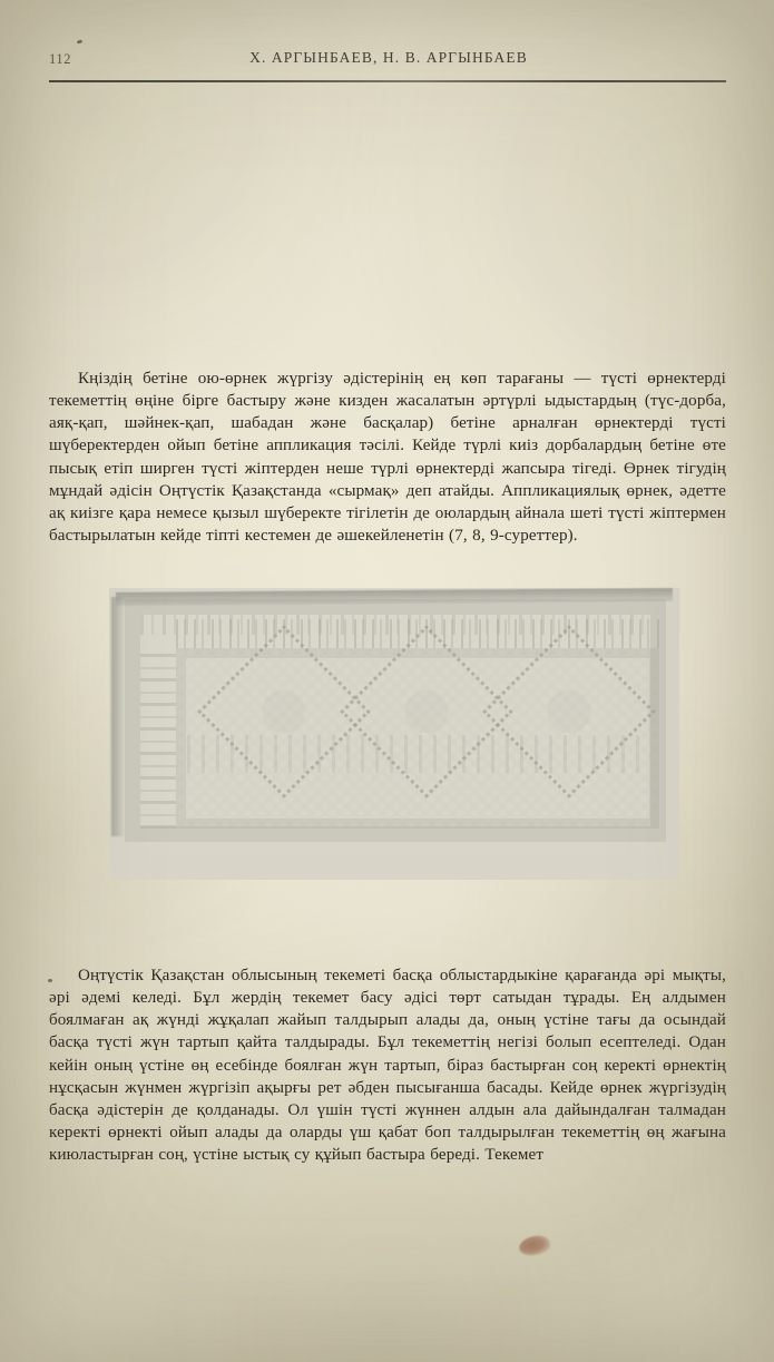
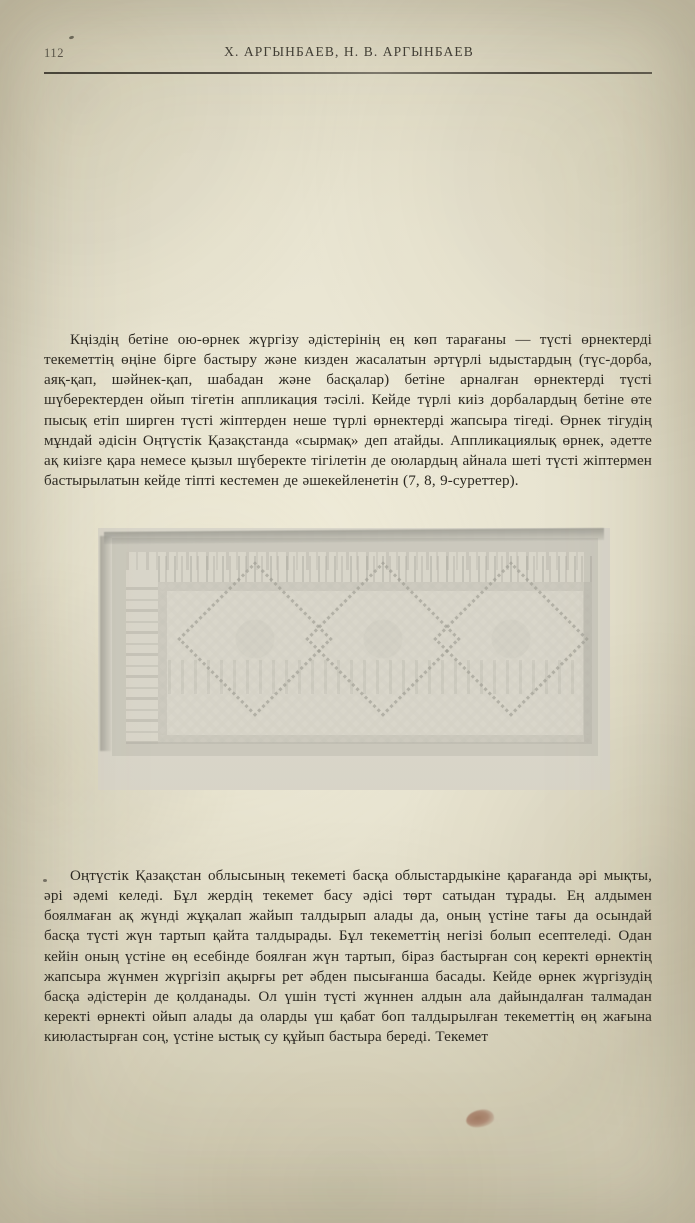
  112
  Х. АРГЫНБАЕВ, Н. В. АРГЫНБАЕВ
- Кңіздің бетіне ою-өрнек жүргізу әдістерінің ең көп тарағаны — түсті өрнектерді текеметтің өңіне бірге бастыру және кизден жасалатын әртүрлі ыдыстардың (түс-дорба, аяқ-қап, шәйнек-қап, шабадан және басқалар) бетіне арналған өрнектерді түсті шүберектерден ойып бетіне аппликация тәсілі. Кейде түрлі киіз дорбалардың бетіне өте пысық етіп ширген түсті жіптерден неше түрлі өрнектерді жапсыра тігеді. Өрнек тігудің мұндай әдісін Оңтүстік Қазақстанда «сырмақ» деп атайды. Аппликациялық өрнек, әдетте ақ киізге қара немесе қызыл шүберекте тігілетін де оюлардың айнала шеті түсті жіптермен бастырылатын кейде тіпті кестемен де әшекейленетін (7, 8, 9-суреттер).
+ Кңіздің бетіне ою-өрнек жүргізу әдістерінің ең көп тарағаны — түсті өрнектерді текеметтің өңіне бірге бастыру және кизден жасалатын әртүрлі ыдыстардың (түс-дорба, аяқ-қап, шәйнек-қап, шабадан және басқалар) бетіне арналған өрнектерді түсті шүберектерден ойып тігетін аппликация тәсілі. Кейде түрлі киіз дорбалардың бетіне өте пысық етіп ширген түсті жіптерден неше түрлі өрнектерді жапсыра тігеді. Өрнек тігудің мұндай әдісін Оңтүстік Қазақстанда «сырмақ» деп атайды. Аппликациялық өрнек, әдетте ақ киізге қара немесе қызыл шүберекте тігілетін де оюлардың айнала шеті түсті жіптермен бастырылатын кейде тіпті кестемен де әшекейленетін (7, 8, 9-суреттер).
- Оңтүстік Қазақстан облысының текеметі басқа облыстардыкіне қарағанда әрі мықты, әрі әдемі келеді. Бұл жердің текемет басу әдісі төрт сатыдан тұрады. Ең алдымен боялмаған ақ жүнді жұқалап жайып талдырып алады да, оның үстіне тағы да осындай басқа түсті жүн тартып қайта талдырады. Бұл текеметтің негізі болып есептеледі. Одан кейін оның үстіне өң есебінде боялған жүн тартып, біраз бастырған соң керекті өрнектің нұсқасын жүнмен жүргізіп ақырғы рет әбден пысығанша басады. Кейде өрнек жүргізудің басқа әдістерін де қолданады. Ол үшін түсті жүннен алдын ала дайындалған талмадан керекті өрнекті ойып алады да оларды үш қабат боп талдырылған текеметтің өң жағына киюластырған соң, үстіне ыстық су құйып бастыра береді. Текемет
+ Оңтүстік Қазақстан облысының текеметі басқа облыстардыкіне қарағанда әрі мықты, әрі әдемі келеді. Бұл жердің текемет басу әдісі төрт сатыдан тұрады. Ең алдымен боялмаған ақ жүнді жұқалап жайып талдырып алады да, оның үстіне тағы да осындай басқа түсті жүн тартып қайта талдырады. Бұл текеметтің негізі болып есептеледі. Одан кейін оның үстіне өң есебінде боялған жүн тартып, біраз бастырған соң керекті өрнектің жапсыра жүнмен жүргізіп ақырғы рет әбден пысығанша басады. Кейде өрнек жүргізудің басқа әдістерін де қолданады. Ол үшін түсті жүннен алдын ала дайындалған талмадан керекті өрнекті ойып алады да оларды үш қабат боп талдырылған текеметтің өң жағына киюластырған соң, үстіне ыстық су құйып бастыра береді. Текемет
